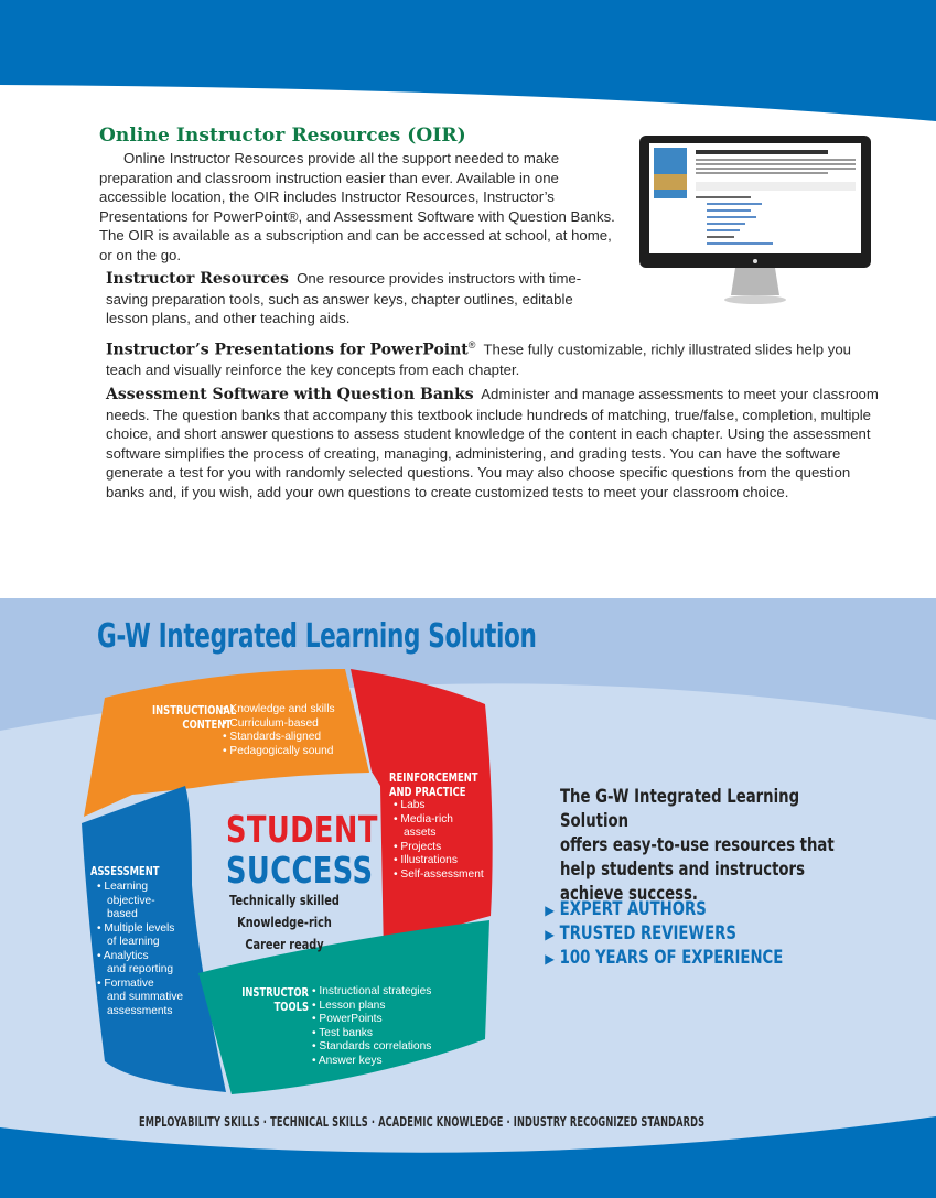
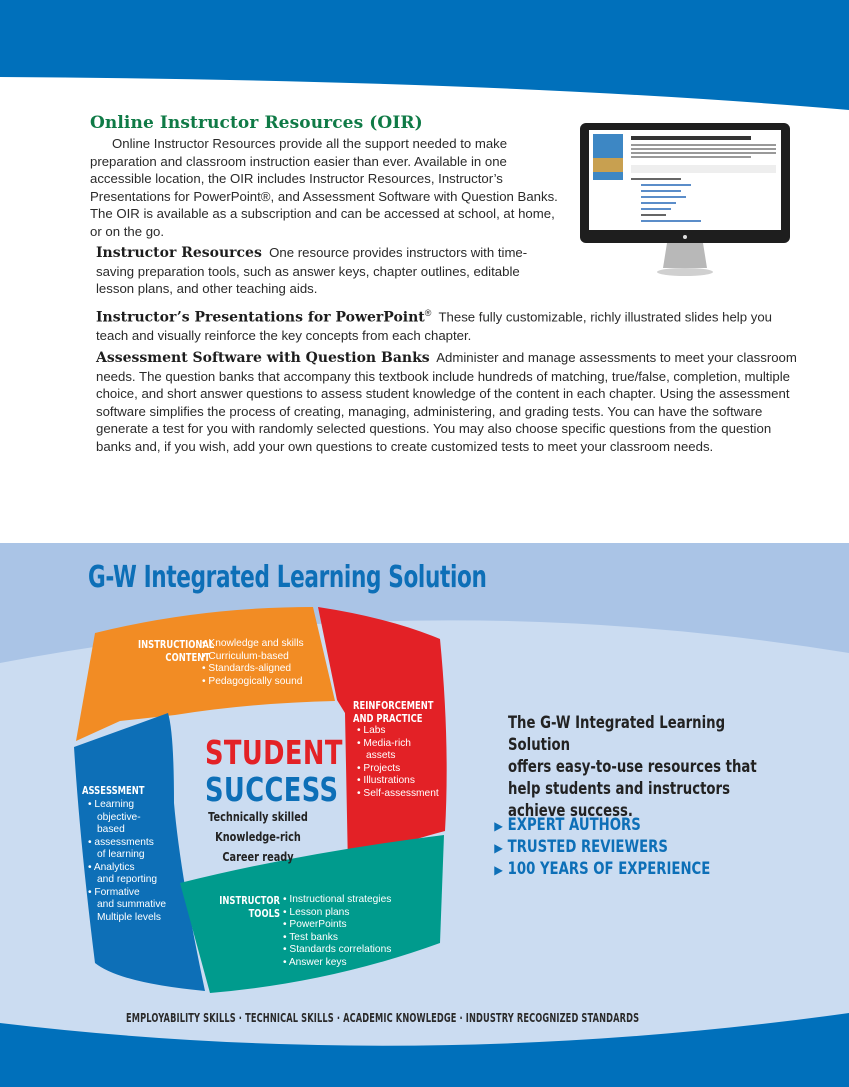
  Online Instructor Resources (OIR)
  Online Instructor Resources provide all the support needed to make preparation and classroom instruction easier than ever. Available in one accessible location, the OIR includes Instructor Resources, Instructor’s Presentations for PowerPoint®, and Assessment Software with Question Banks. The OIR is available as a subscription and can be accessed at school, at home, or on the go.
  Instructor Resources One resource provides instructors with time-saving preparation tools, such as answer keys, chapter outlines, editable lesson plans, and other teaching aids.
  Instructor’s Presentations for PowerPoint® These fully customizable, richly illustrated slides help you teach and visually reinforce the key concepts from each chapter.
- Assessment Software with Question Banks Administer and manage assessments to meet your classroom needs. The question banks that accompany this textbook include hundreds of matching, true/false, completion, multiple choice, and short answer questions to assess student knowledge of the content in each chapter. Using the assessment software simplifies the process of creating, managing, administering, and grading tests. You can have the software generate a test for you with randomly selected questions. You may also choose specific questions from the question banks and, if you wish, add your own questions to create customized tests to meet your classroom choice.
+ Assessment Software with Question Banks Administer and manage assessments to meet your classroom needs. The question banks that accompany this textbook include hundreds of matching, true/false, completion, multiple choice, and short answer questions to assess student knowledge of the content in each chapter. Using the assessment software simplifies the process of creating, managing, administering, and grading tests. You can have the software generate a test for you with randomly selected questions. You may also choose specific questions from the question banks and, if you wish, add your own questions to create customized tests to meet your classroom needs.
  G-W Integrated Learning Solution
  INSTRUCTIONA
  CONTENT
  Knowledge and skills
  Curriculum-based
  Standards-aligned
  Pedagogically sound
  REINFORCEMENT
  AND PRACTICE
  Labs
  Media-rich
  assets
  Projects
  Illustrations
  Self-assessment
  ASSESSMENT
  Learning
  objective-
  based
- Multiple levels
+ assessments
  of learning
  Analytics
  and reporting
  Formative
  and summative
- assessments
+ Multiple levels
  INSTRUCTOR
  TOOLS
  Instructional strategies
  Lesson plans
  PowerPoints
  Test banks
  Standards correlations
  Answer keys
  STUDENT
  SUCCESS
  Technically skilled
  Knowledge-rich
  Career ready
  The G-W Integrated Learning Solution
  offers easy-to-use resources that
  help students and instructors
  achieve success.
  ▶ EXPERT AUTHORS
  ▶ TRUSTED REVIEWERS
  ▶ 100 YEARS OF EXPERIENCE
  EMPLOYABILITY SKILLS · TECHNICAL SKILLS · ACADEMIC KNOWLEDGE · INDUSTRY RECOGNIZED STANDARDS
